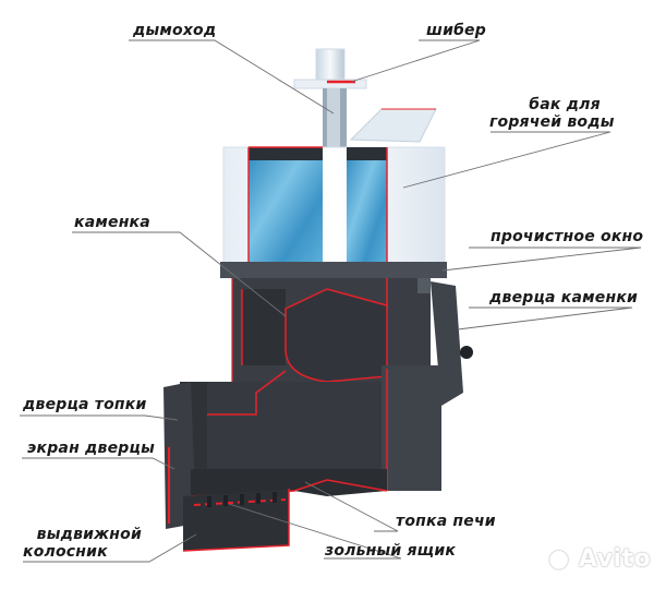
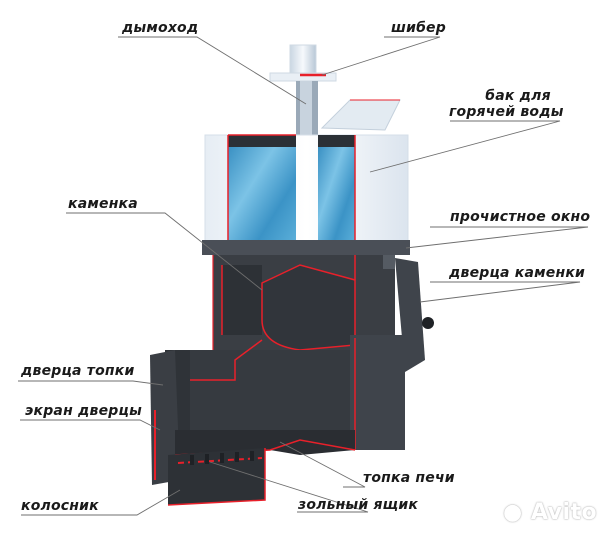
  дымоход
  шибер
  бак для
  горячей воды
  каменка
  прочистное окно
  дверца каменки
  дверца топки
  экран дверцы
- выдвижной
  колосник
  топка печи
  зольный ящик
  ● Avito
